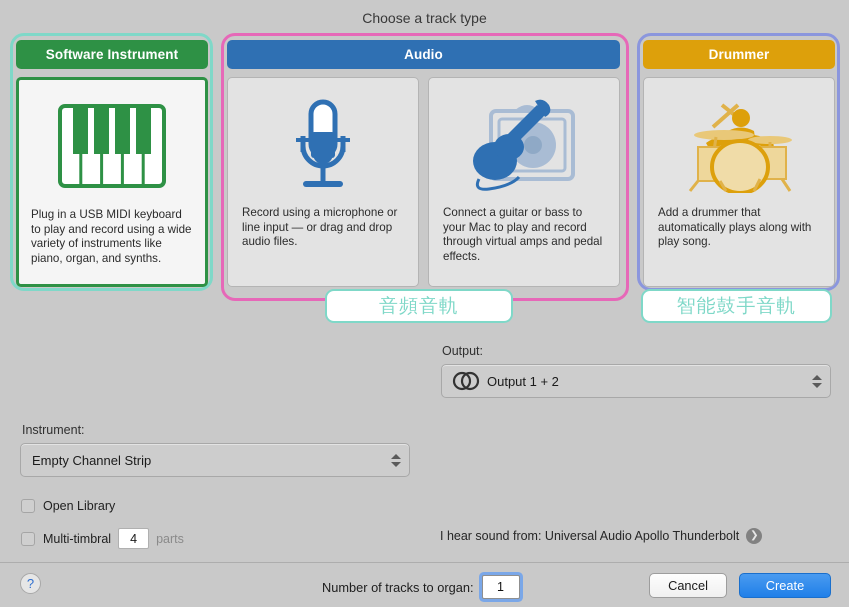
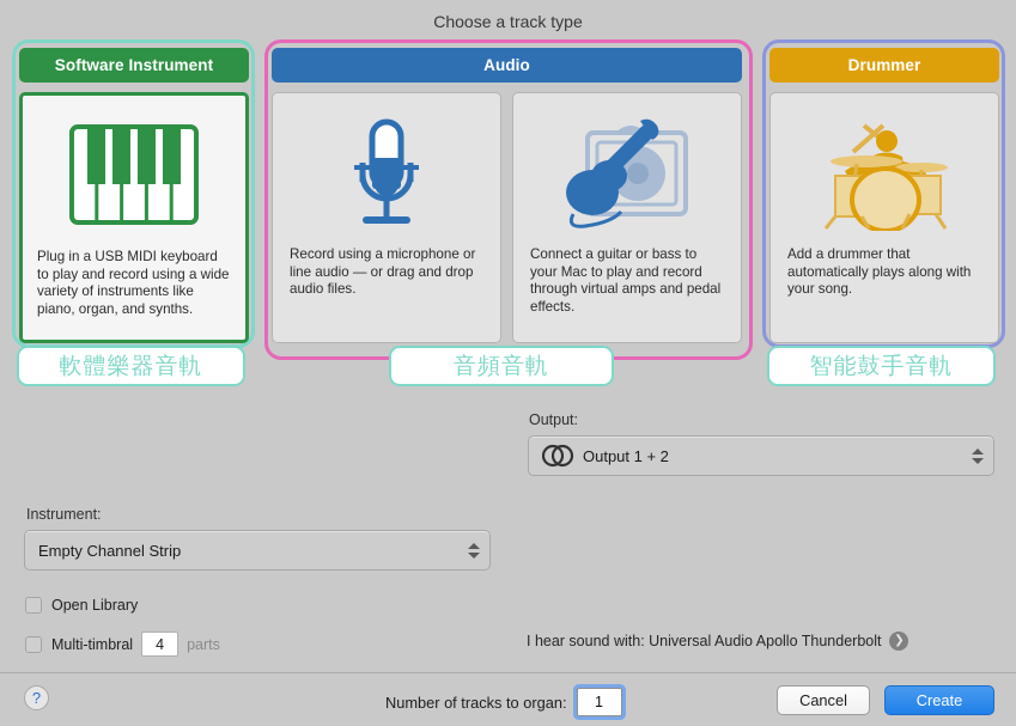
  Choose a track type
  Software Instrument
  Plug in a USB MIDI keyboard to play and record using a wide variety of instruments like piano, organ, and synths.
  Audio
- Record using a microphone or line input — or drag and drop audio files.
+ Record using a microphone or line audio — or drag and drop audio files.
  Connect a guitar or bass to your Mac to play and record through virtual amps and pedal effects.
  Drummer
- Add a drummer that automatically plays along with play song.
+ Add a drummer that automatically plays along with your song.
+ 軟體樂器音軌
  音頻音軌
  智能鼓手音軌
  Output:
  Output 1 + 2
  Instrument:
  Empty Channel Strip
  Open Library
  Multi-timbral
  4
  parts
- I hear sound from: Universal Audio Apollo Thunderbolt
+ I hear sound with: Universal Audio Apollo Thunderbolt
  ❯
  ?
  Number of tracks to organ:
  1
  Cancel
  Create
